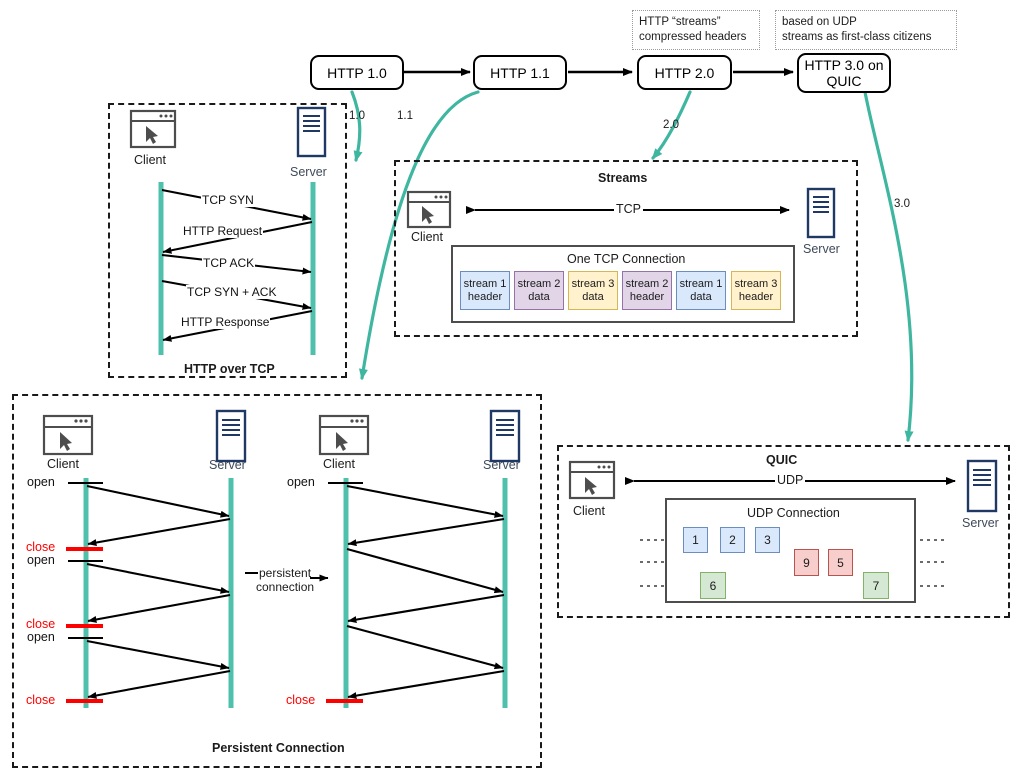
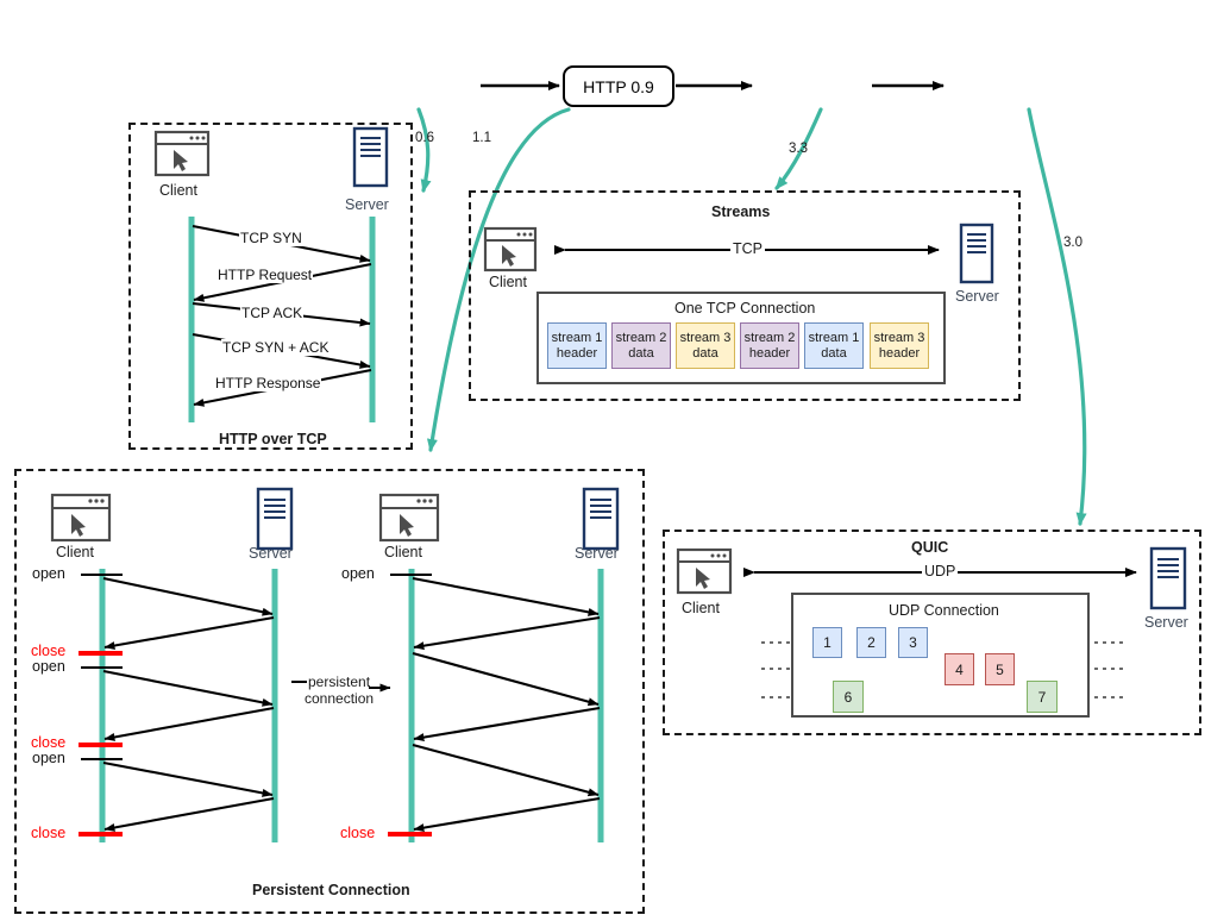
- HTTP “streams”
- compressed headers
- based on UDP
- streams as first-class citizens
- HTTP 1.0
- HTTP 1.1
+ HTTP 0.9
- HTTP 2.0
- HTTP 3.0 on QUIC
- 1.0
+ 0.6
  1.1
- 2.0
+ 3.3
  3.0
  Client
  Server
  TCP SYN
  HTTP Request
  TCP ACK
  TCP SYN + ACK
  HTTP Response
  HTTP over TCP
  Streams
  Client
  Server
  TCP
  One TCP Connection
  stream 1
  header
  stream 2
  data
  stream 3
  data
  stream 2
  header
  stream 1
  data
  stream 3
  header
  QUIC
  Client
  Server
  UDP
  UDP Connection
  1
  2
  3
- 9
+ 4
  5
  6
  7
  Client
  Server
  Client
  Server
  open
  close
  open
  close
  open
  close
  open
  close
  persistent
  connection
  Persistent Connection
